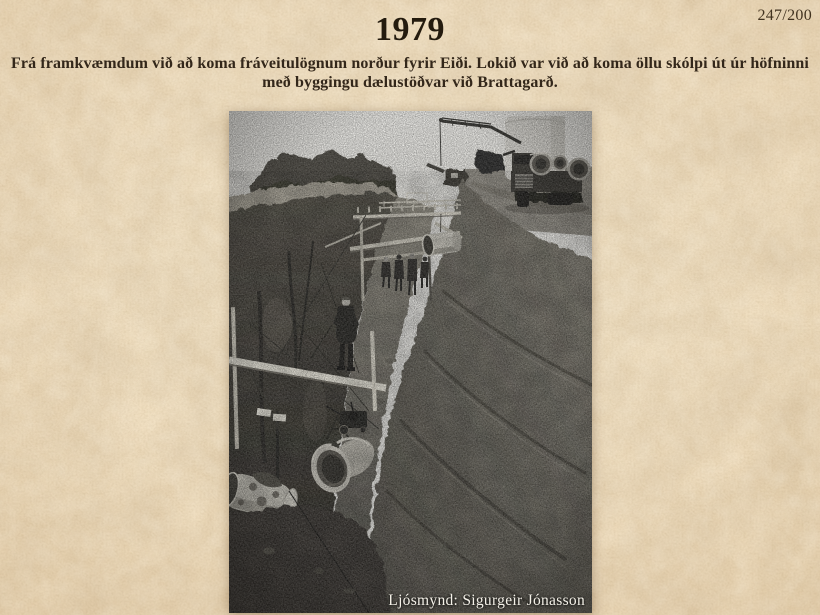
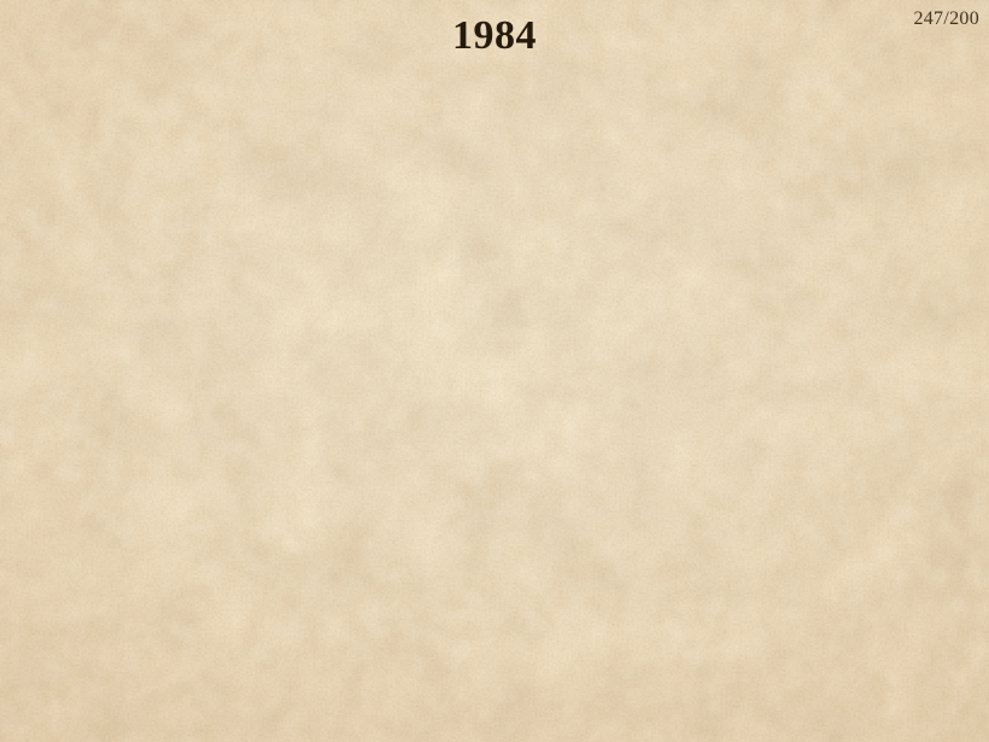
  247/200
- 1979
+ 1984
- Frá framkvæmdum við að koma fráveitulögnum norður fyrir Eiði. Lokið var við að koma öllu skólpi út úr höfninni með byggingu dælustöðvar við Brattagarð.
- Ljósmynd: Sigurgeir Jónasson
